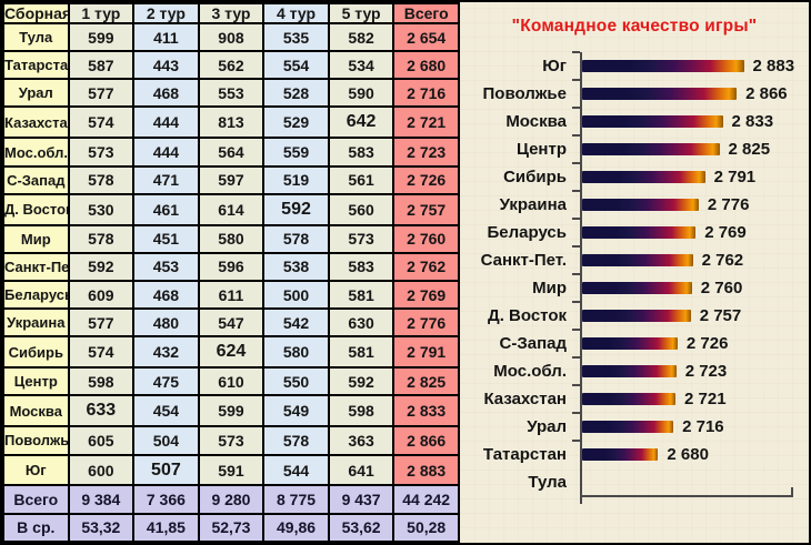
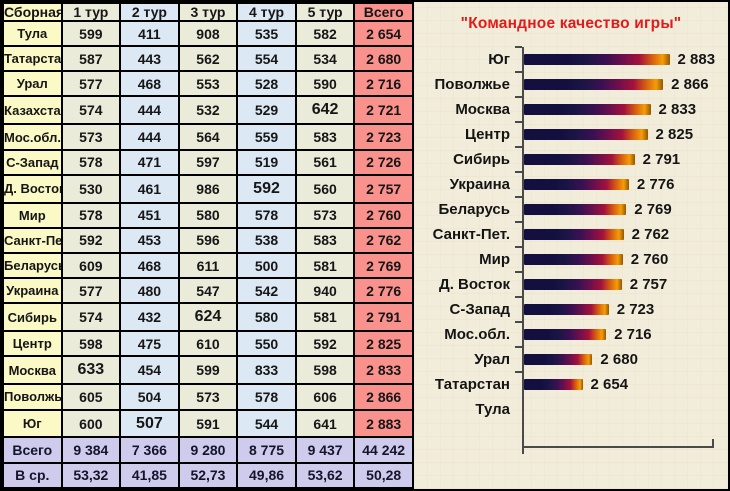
  Сборная	1 тур	2 тур	3 тур	4 тур	5 тур	Всего
  Тула	599	411	908	535	582	2 654
  Татарста	587	443	562	554	534	2 680
  Урал	577	468	553	528	590	2 716
- Казахста	574	444	813	529	642	2 721
+ Казахста	574	444	532	529	642	2 721
  Мос.обл.	573	444	564	559	583	2 723
  С-Запад	578	471	597	519	561	2 726
- Д. Восто	530	461	614	592	560	2 757
+ Д. Восто	530	461	986	592	560	2 757
  Мир	578	451	580	578	573	2 760
  Санкт-Пе	592	453	596	538	583	2 762
  Беларус	609	468	611	500	581	2 769
- Украина	577	480	547	542	630	2 776
+ Украина	577	480	547	542	940	2 776
  Сибирь	574	432	624	580	581	2 791
  Центр	598	475	610	550	592	2 825
- Москва	633	454	599	549	598	2 833
+ Москва	633	454	599	833	598	2 833
- Поволжь	605	504	573	578	363	2 866
+ Поволжь	605	504	573	578	606	2 866
  Юг	600	507	591	544	641	2 883
  Всего	9 384	7 366	9 280	8 775	9 437	44 242
  В ср.	53,32	41,85	52,73	49,86	53,62	50,28
  "Командное качество игры"
  Юг
  Поволжье
  Москва
  Центр
  Сибирь
  Украина
  Беларусь
  Санкт-Пет.
  Мир
  Д. Восток
  С-Запад
  Мос.обл.
- Казахстан
  Урал
  Татарстан
  Тула
  2 883
  2 866
  2 833
  2 825
  2 791
  2 776
  2 769
  2 762
  2 760
  2 757
- 2 726
  2 723
- 2 721
  2 716
  2 680
+ 2 654
